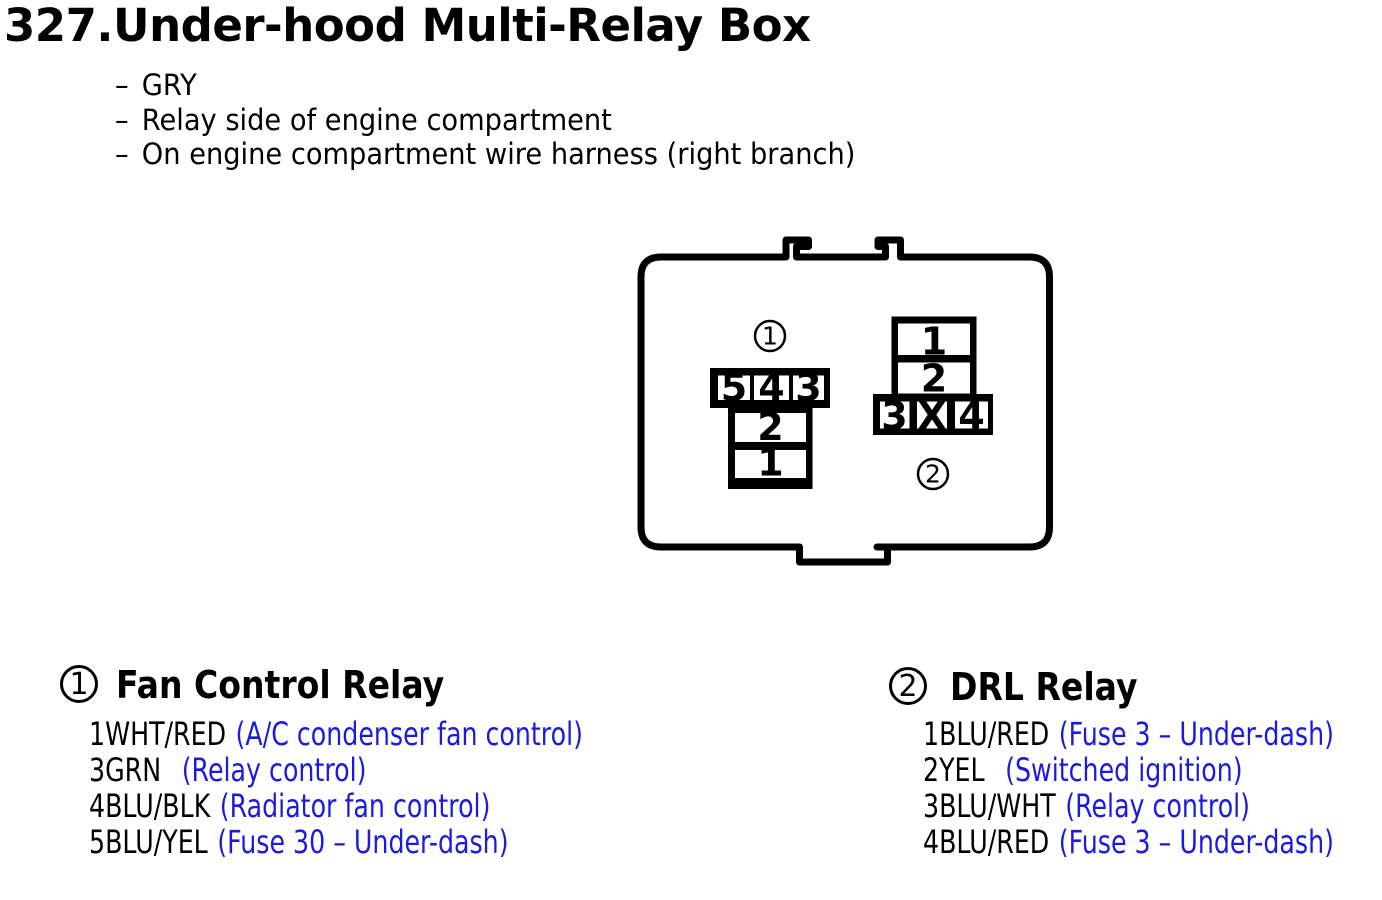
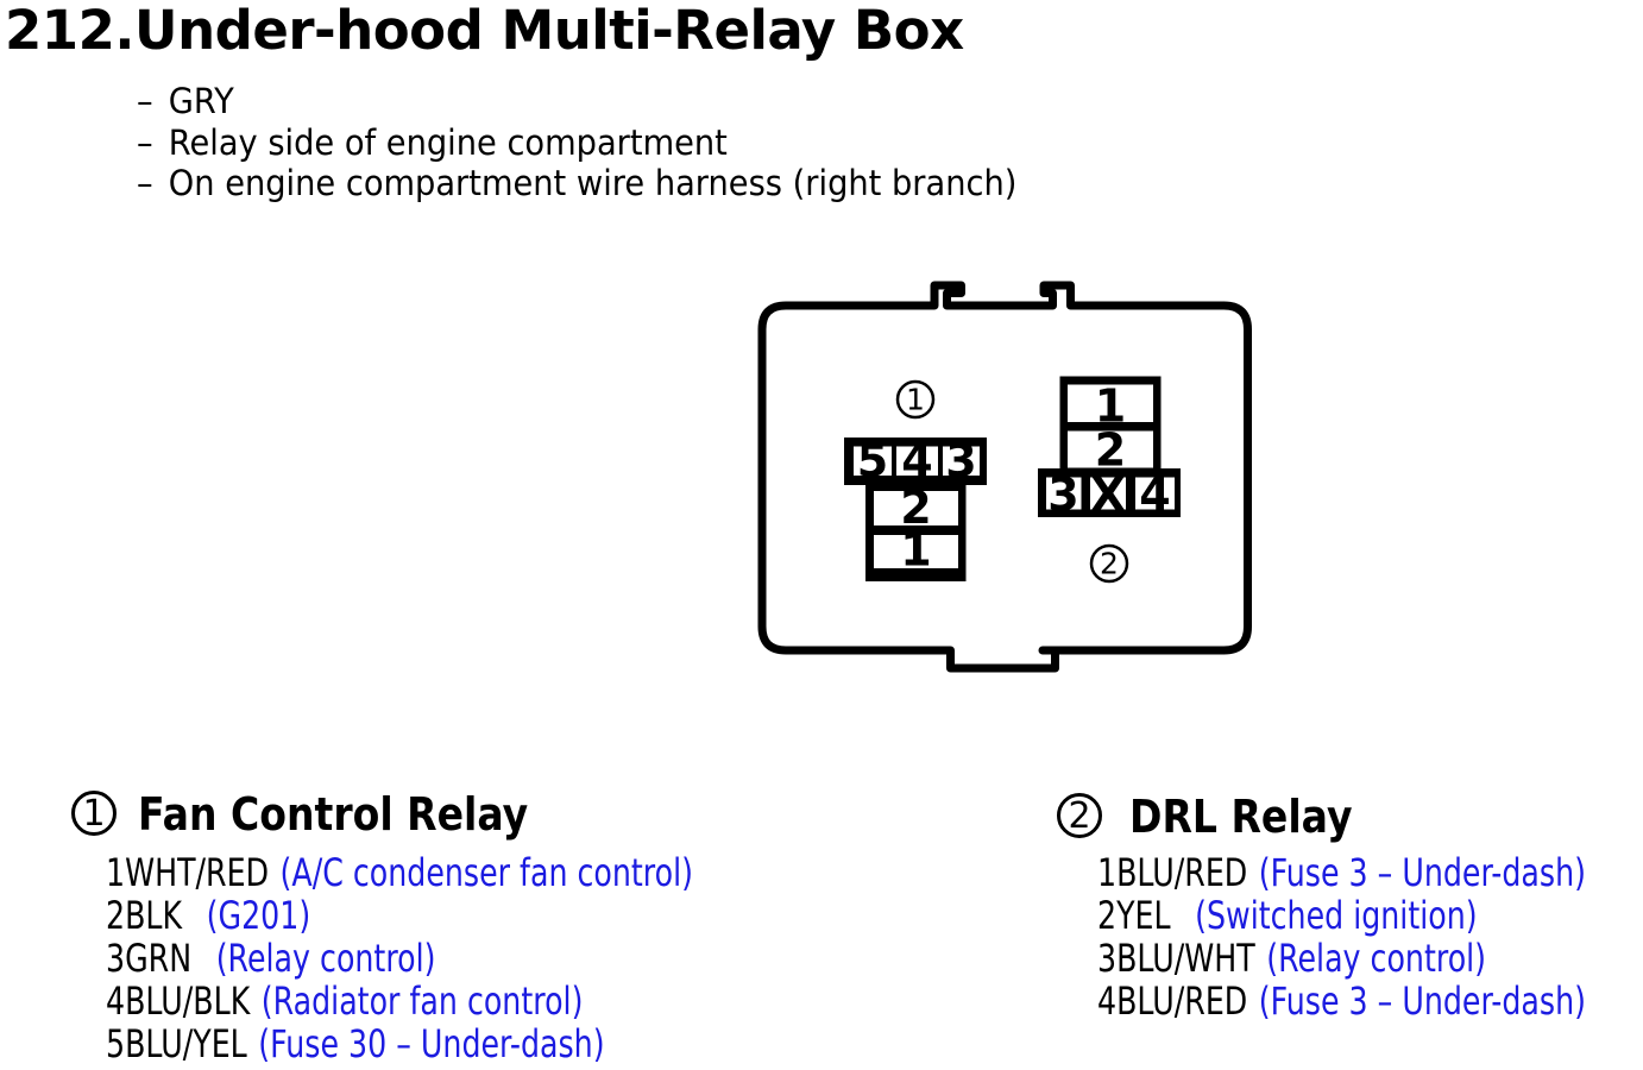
- 327.Under-hood Multi-Relay Box
+ 212.Under-hood Multi-Relay Box
  – GRY
  – Relay side of engine compartment
  – On engine compartment wire harness (right branch)
  5
  4
  3
  2
  1
  1
  1
  2
  3
  X
  4
  2
  1
  Fan Control Relay
  1WHT/RED (A/C condenser fan control)
+ 2BLK (G201)
  3GRN (Relay control)
  4BLU/BLK (Radiator fan control)
  5BLU/YEL (Fuse 30 – Under-dash)
  2
  DRL Relay
  1BLU/RED (Fuse 3 – Under-dash)
  2YEL (Switched ignition)
  3BLU/WHT (Relay control)
  4BLU/RED (Fuse 3 – Under-dash)
